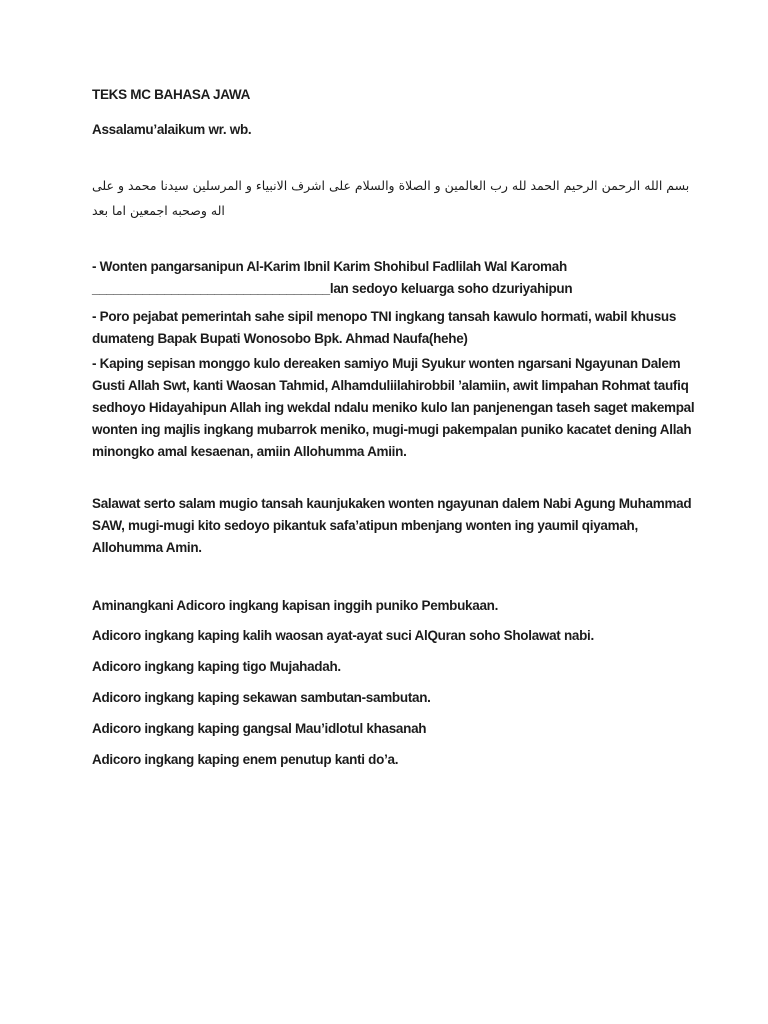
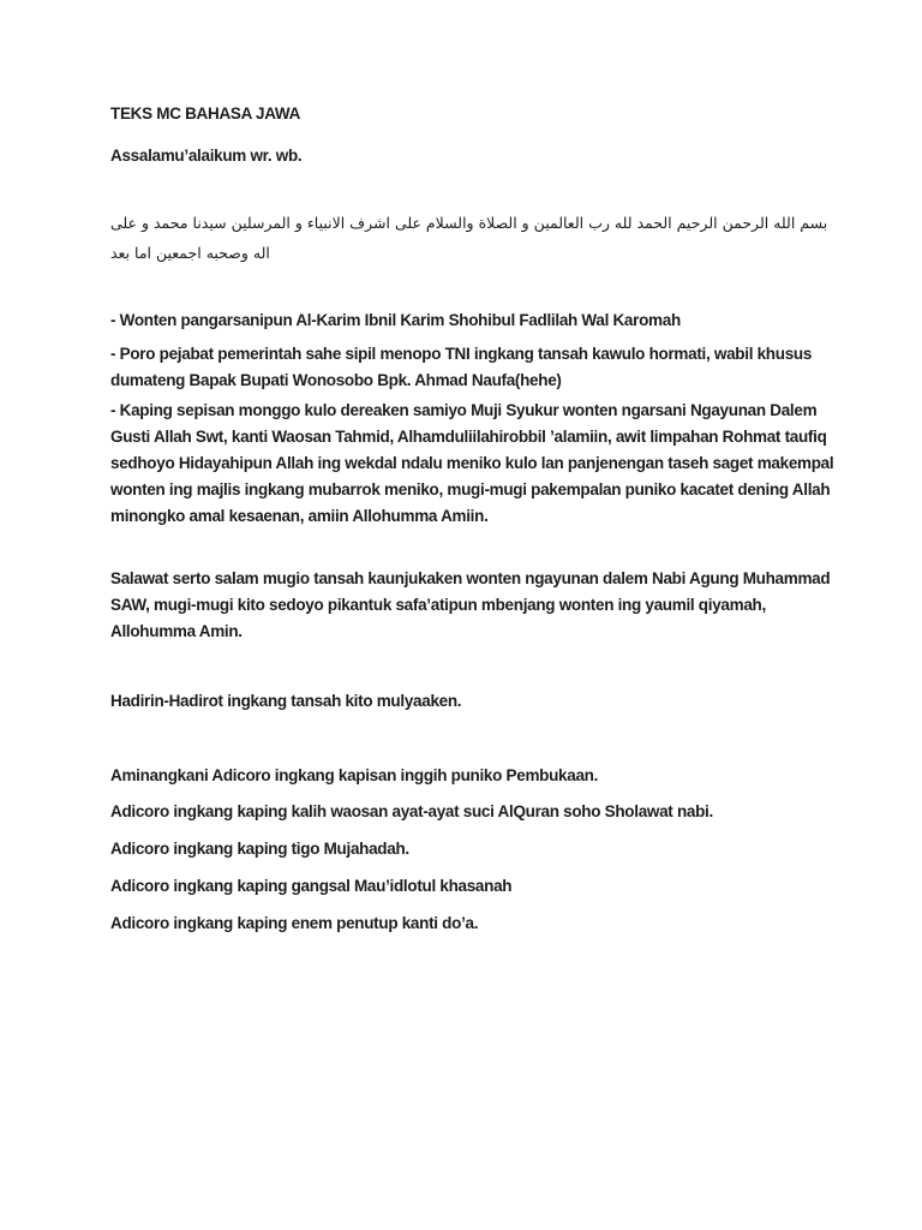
  TEKS MC BAHASA JAWA
  Assalamu’alaikum wr. wb.
  بسم الله الرحمن الرحيم الحمد لله رب العالمين و الصلاة والسلام على اشرف الانبياء و المرسلين سيدنا محمد و على اله وصحبه اجمعين اما بعد
  - Wonten pangarsanipun Al-Karim Ibnil Karim Shohibul Fadlilah Wal Karomah
- _________________________________lan sedoyo keluarga soho dzuriyahipun
  - Poro pejabat pemerintah sahe sipil menopo TNI ingkang tansah kawulo hormati, wabil khusus dumateng Bapak Bupati Wonosobo Bpk. Ahmad Naufa(hehe)
  - Kaping sepisan monggo kulo dereaken samiyo Muji Syukur wonten ngarsani Ngayunan Dalem Gusti Allah Swt, kanti Waosan Tahmid, Alhamduliilahirobbil ’alamiin, awit limpahan Rohmat taufiq sedhoyo Hidayahipun Allah ing wekdal ndalu meniko kulo lan panjenengan taseh saget makempal wonten ing majlis ingkang mubarrok meniko, mugi-mugi pakempalan puniko kacatet dening Allah minongko amal kesaenan, amiin Allohumma Amiin.
  Salawat serto salam mugio tansah kaunjukaken wonten ngayunan dalem Nabi Agung Muhammad SAW, mugi-mugi kito sedoyo pikantuk safa’atipun mbenjang wonten ing yaumil qiyamah, Allohumma Amin.
+ Hadirin-Hadirot ingkang tansah kito mulyaaken.
  Aminangkani Adicoro ingkang kapisan inggih puniko Pembukaan.
  Adicoro ingkang kaping kalih waosan ayat-ayat suci AlQuran soho Sholawat nabi.
  Adicoro ingkang kaping tigo Mujahadah.
- Adicoro ingkang kaping sekawan sambutan-sambutan.
  Adicoro ingkang kaping gangsal Mau’idlotul khasanah
  Adicoro ingkang kaping enem penutup kanti do’a.
